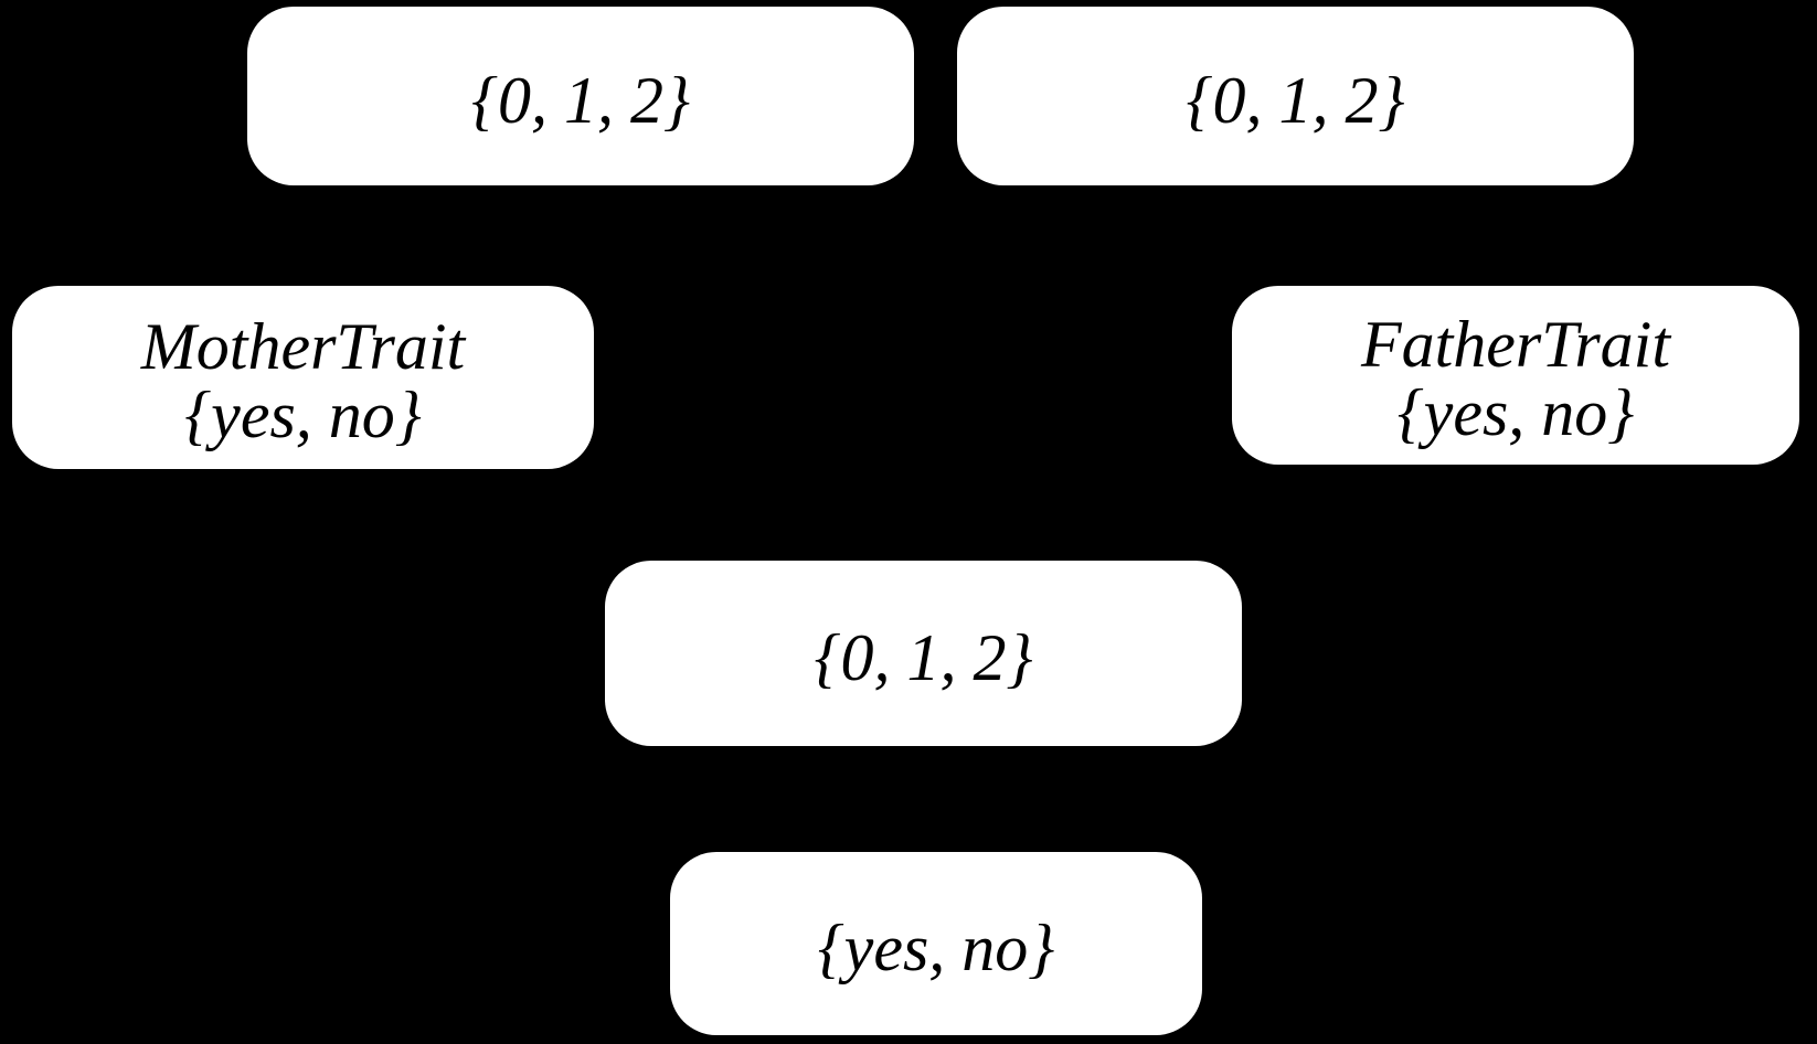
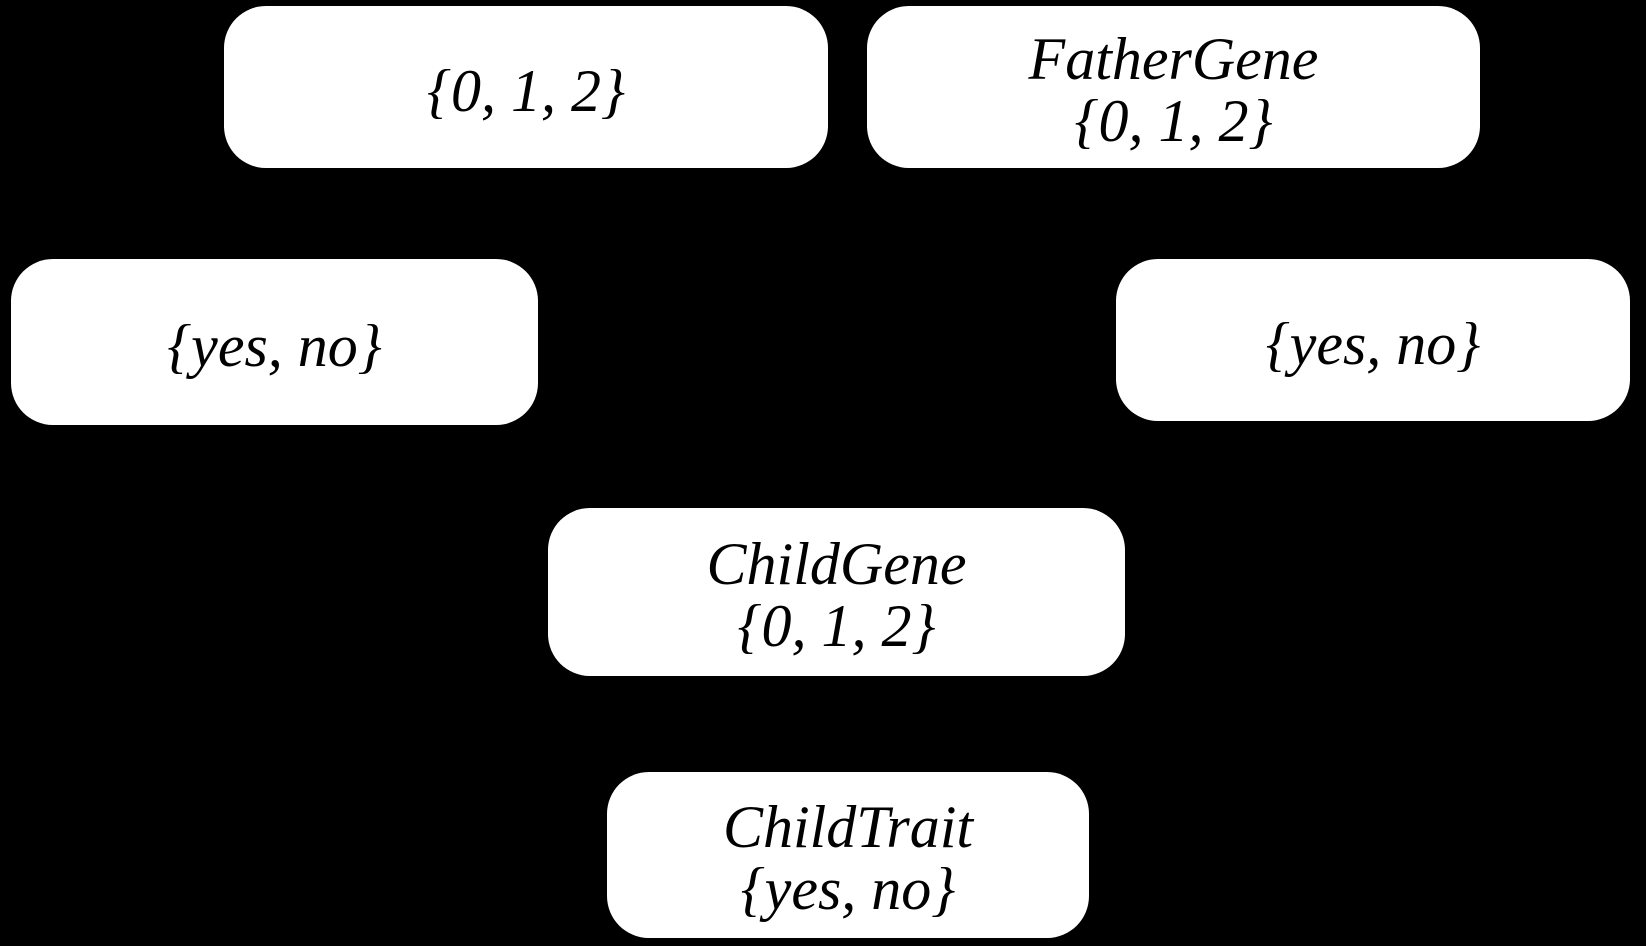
  {0, 1, 2}
+ FatherGene
  {0, 1, 2}
- MotherTrait
  {yes, no}
- FatherTrait
  {yes, no}
+ ChildGene
  {0, 1, 2}
+ ChildTrait
  {yes, no}
